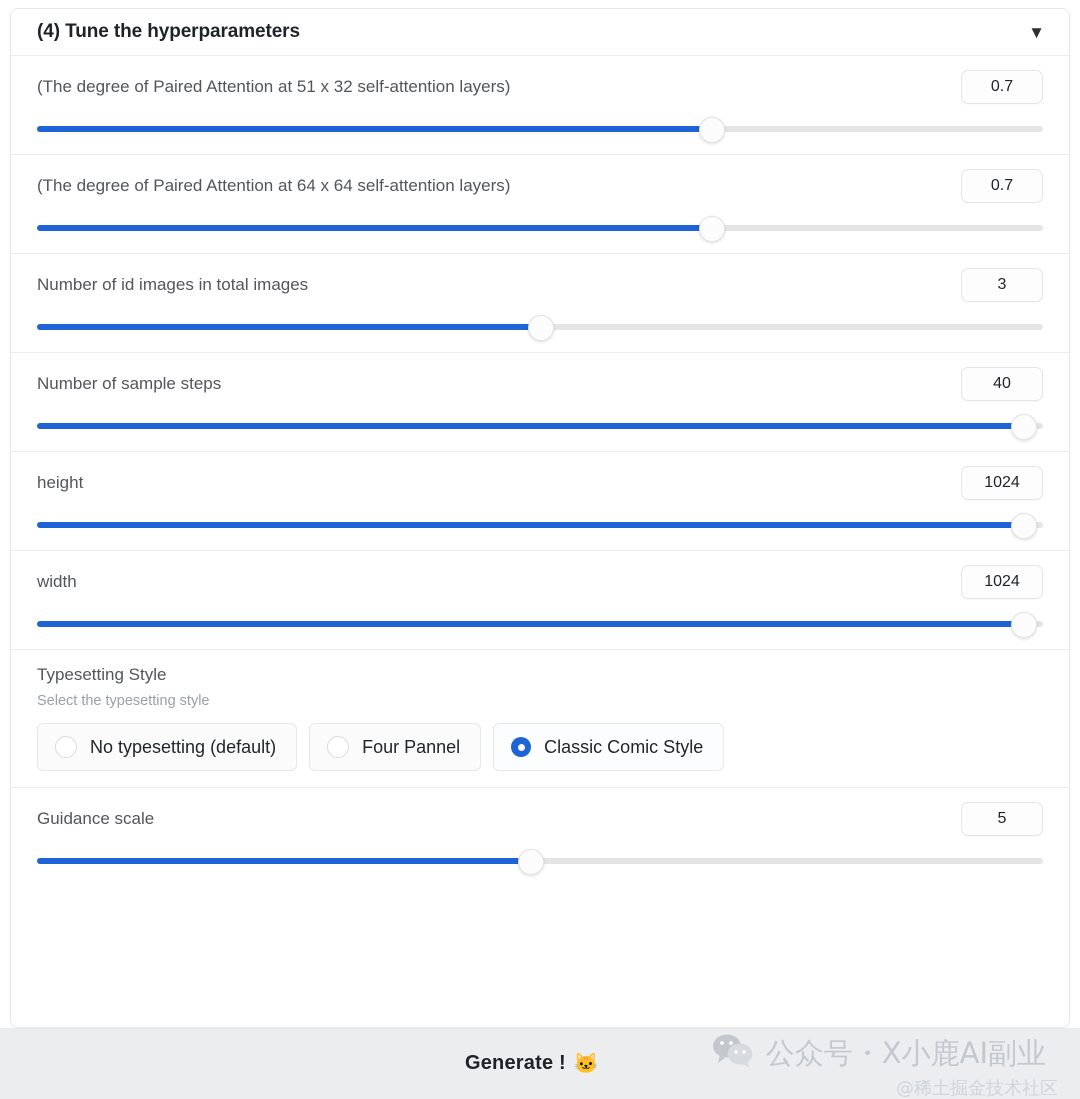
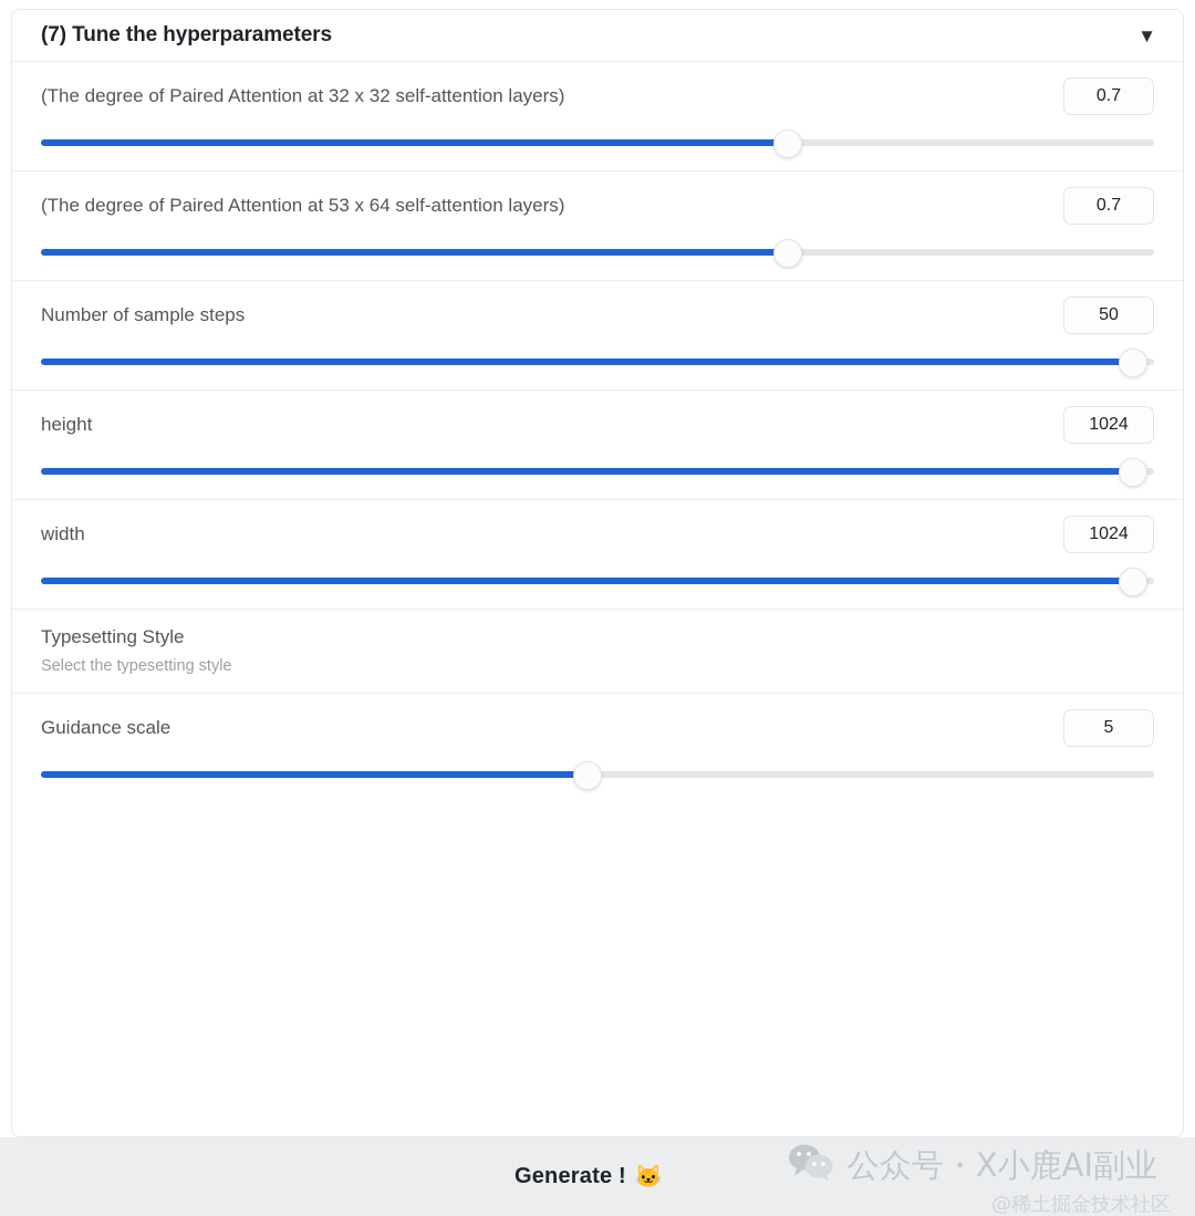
- (4) Tune the hyperparameters
+ (7) Tune the hyperparameters
  ▼
- (The degree of Paired Attention at 51 x 32 self-attention layers)
+ (The degree of Paired Attention at 32 x 32 self-attention layers)
  0.7
- (The degree of Paired Attention at 64 x 64 self-attention layers)
+ (The degree of Paired Attention at 53 x 64 self-attention layers)
  0.7
- Number of id images in total images
- 3
  Number of sample steps
- 40
+ 50
  height
  1024
  width
  1024
  Typesetting Style
  Select the typesetting style
- No typesetting (default)
- Four Pannel
- Classic Comic Style
  Guidance scale
  5
  Generate !
  🐱
  公众号・X小鹿AI副业
  @稀土掘金技术社区
